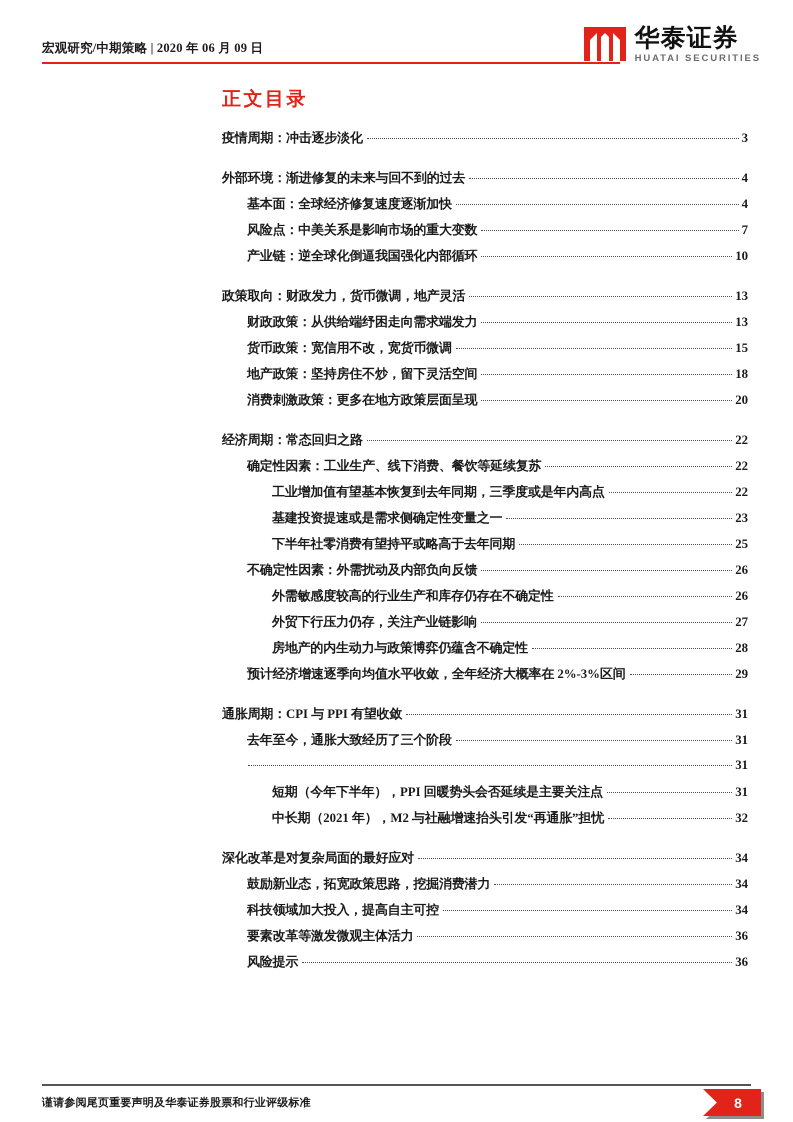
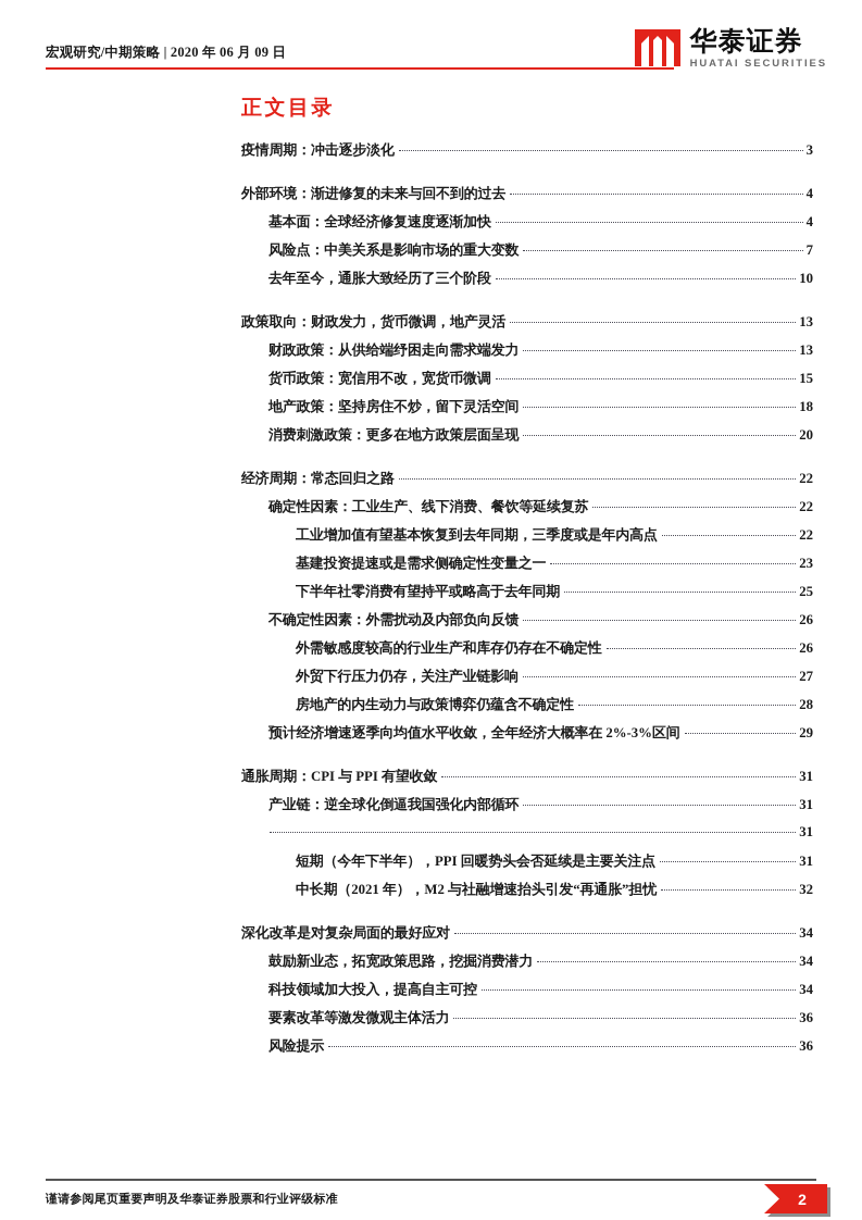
  宏观研究/中期策略 | 2020 年 06 月 09 日
  华泰证券
  HUATAI SECURITIES
  正文目录
  疫情周期：冲击逐步淡化
  3
  外部环境：渐进修复的未来与回不到的过去
  4
  基本面：全球经济修复速度逐渐加快
  4
  风险点：中美关系是影响市场的重大变数
  7
- 产业链：逆全球化倒逼我国强化内部循环
+ 去年至今，通胀大致经历了三个阶段
  10
  政策取向：财政发力，货币微调，地产灵活
  13
  财政政策：从供给端纾困走向需求端发力
  13
  货币政策：宽信用不改，宽货币微调
  15
  地产政策：坚持房住不炒，留下灵活空间
  18
  消费刺激政策：更多在地方政策层面呈现
  20
  经济周期：常态回归之路
  22
  确定性因素：工业生产、线下消费、餐饮等延续复苏
  22
  工业增加值有望基本恢复到去年同期，三季度或是年内高点
  22
  基建投资提速或是需求侧确定性变量之一
  23
  下半年社零消费有望持平或略高于去年同期
  25
  不确定性因素：外需扰动及内部负向反馈
  26
  外需敏感度较高的行业生产和库存仍存在不确定性
  26
  外贸下行压力仍存，关注产业链影响
  27
  房地产的内生动力与政策博弈仍蕴含不确定性
  28
  预计经济增速逐季向均值水平收敛，全年经济大概率在 2%-3%区间
  29
  通胀周期：CPI 与 PPI 有望收敛
  31
- 去年至今，通胀大致经历了三个阶段
+ 产业链：逆全球化倒逼我国强化内部循环
  31
  31
  短期（今年下半年），PPI 回暖势头会否延续是主要关注点
  31
  中长期（2021 年），M2 与社融增速抬头引发“再通胀”担忧
  32
  深化改革是对复杂局面的最好应对
  34
  鼓励新业态，拓宽政策思路，挖掘消费潜力
  34
  科技领域加大投入，提高自主可控
  34
  要素改革等激发微观主体活力
  36
  风险提示
  36
  谨请参阅尾页重要声明及华泰证券股票和行业评级标准
- 8
+ 2
